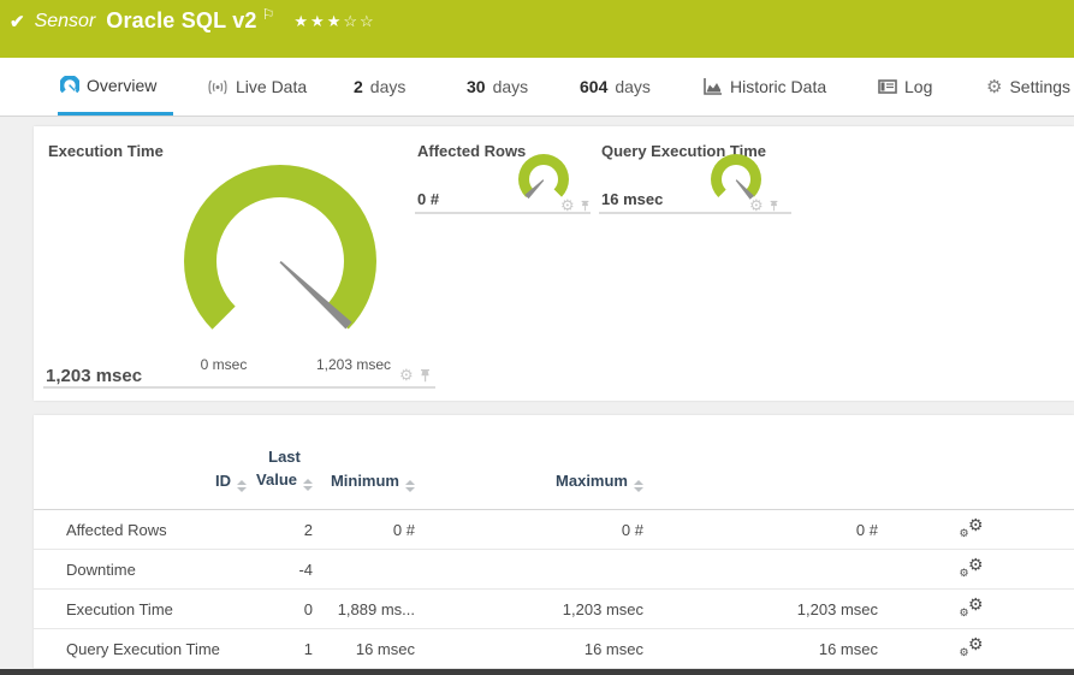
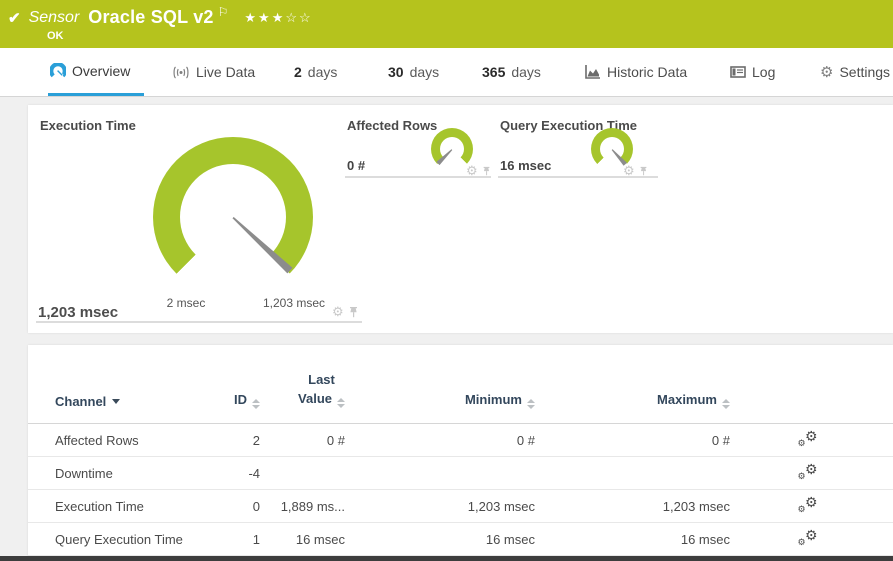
  ✔
  Sensor
  Oracle SQL v2
  ⚐
  ★★★☆☆
+ OK
  Overview
  Live Data
  2
  days
  30
  days
- 604
+ 365
  days
  Historic Data
  Log
  ⚙
  Settings
  Execution Time
- 0 msec
+ 2 msec
  1,203 msec
  1,203 msec
  ⚙
  Affected Rows
  0 #
  ⚙
  Query Execution Time
  16 msec
  ⚙
+ Channel
  ID
  Last
  Value
  Minimum
  Maximum
  Affected Rows
  2
  0 #
  0 #
  0 #
  ⚙
  ⚙
  Downtime
  -4
  ⚙
  ⚙
  Execution Time
  0
  1,889 ms...
  1,203 msec
  1,203 msec
  ⚙
  ⚙
  Query Execution Time
  1
  16 msec
  16 msec
  16 msec
  ⚙
  ⚙
